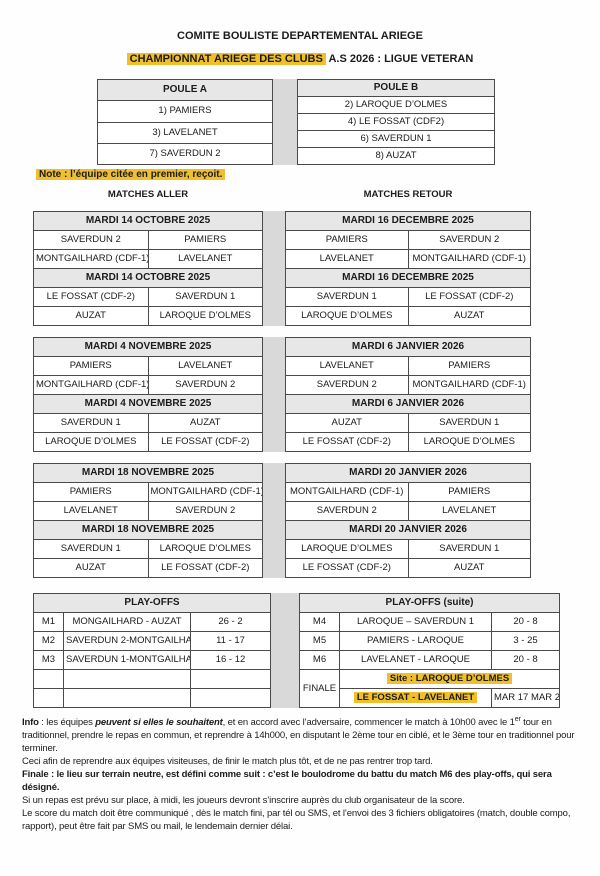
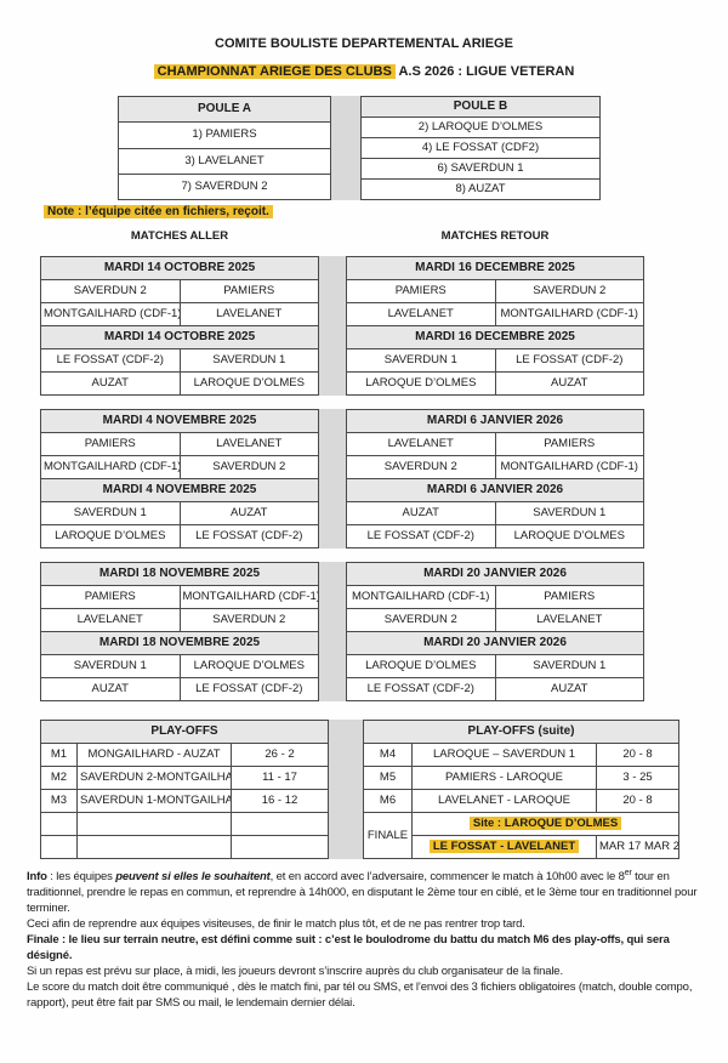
  COMITE BOULISTE DEPARTEMENTAL ARIEGE
  CHAMPIONNAT ARIEGE DES CLUBS A.S 2026 : LIGUE VETERAN
  POULE A
  1) PAMIERS
  3) LAVELANET
  7) SAVERDUN 2
  POULE B
  2) LAROQUE D’OLMES
  4) LE FOSSAT (CDF2)
  6) SAVERDUN 1
  8) AUZAT
- Note : l’équipe citée en premier, reçoit.
+ Note : l’équipe citée en fichiers, reçoit.
  MATCHES ALLER
  MATCHES RETOUR
  MARDI 14 OCTOBRE 2025
  SAVERDUN 2	PAMIERS
  MONTGAILHARD (CDF-1)	LAVELANET
  MARDI 14 OCTOBRE 2025
  LE FOSSAT (CDF-2)	SAVERDUN 1
  AUZAT	LAROQUE D’OLMES
  MARDI 16 DECEMBRE 2025
  PAMIERS	SAVERDUN 2
  LAVELANET	MONTGAILHARD (CDF-1)
  MARDI 16 DECEMBRE 2025
  SAVERDUN 1	LE FOSSAT (CDF-2)
  LAROQUE D’OLMES	AUZAT
  MARDI 4 NOVEMBRE 2025
  PAMIERS	LAVELANET
  MONTGAILHARD (CDF-1)	SAVERDUN 2
  MARDI 4 NOVEMBRE 2025
  SAVERDUN 1	AUZAT
  LAROQUE D’OLMES	LE FOSSAT (CDF-2)
  MARDI 6 JANVIER 2026
  LAVELANET	PAMIERS
  SAVERDUN 2	MONTGAILHARD (CDF-1)
  MARDI 6 JANVIER 2026
  AUZAT	SAVERDUN 1
  LE FOSSAT (CDF-2)	LAROQUE D’OLMES
  MARDI 18 NOVEMBRE 2025
  PAMIERS	MONTGAILHARD (CDF-1
  LAVELANET	SAVERDUN 2
  MARDI 18 NOVEMBRE 2025
  SAVERDUN 1	LAROQUE D’OLMES
  AUZAT	LE FOSSAT (CDF-2)
  MARDI 20 JANVIER 2026
  MONTGAILHARD (CDF-1)	PAMIERS
  SAVERDUN 2	LAVELANET
  MARDI 20 JANVIER 2026
  LAROQUE D’OLMES	SAVERDUN 1
  LE FOSSAT (CDF-2)	AUZAT
  PLAY-OFFS
  M1	MONGAILHARD - AUZAT	26 - 2
  M2	SAVERDUN 2-MONTGAILHA	11 - 17
  M3	SAVERDUN 1-MONTGAILHA	16 - 12
  PLAY-OFFS (suite)
  M4	LAROQUE – SAVERDUN 1	20 - 8
  M5	PAMIERS - LAROQUE	3 - 25
  M6	LAVELANET - LAROQUE	20 - 8
  FINALE	Site : LAROQUE D’OLMES
  LE FOSSAT - LAVELANET	MAR 17 MAR 2
- Info : les équipes peuvent si elles le souhaitent, et en accord avec l’adversaire, commencer le match à 10h00 avec le 1 tour en traditionnel, prendre le repas en commun, et reprendre à 14h000, en disputant le 2ème tour en ciblé, et le 3ème tour en traditionnel pour terminer.
+ Info : les équipes peuvent si elles le souhaitent, et en accord avec l’adversaire, commencer le match à 10h00 avec le 8 tour en traditionnel, prendre le repas en commun, et reprendre à 14h000, en disputant le 2ème tour en ciblé, et le 3ème tour en traditionnel pour terminer.
  Ceci afin de reprendre aux équipes visiteuses, de finir le match plus tôt, et de ne pas rentrer trop tard.
  Finale : le lieu sur terrain neutre, est défini comme suit : c’est le boulodrome du battu du match M6 des play-offs, qui sera désigné.
- Si un repas est prévu sur place, à midi, les joueurs devront s’inscrire auprès du club organisateur de la score.
+ Si un repas est prévu sur place, à midi, les joueurs devront s’inscrire auprès du club organisateur de la finale.
  Le score du match doit être communiqué , dès le match fini, par tél ou SMS, et l’envoi des 3 fichiers obligatoires (match, double compo, rapport), peut être fait par SMS ou mail, le lendemain dernier délai.
